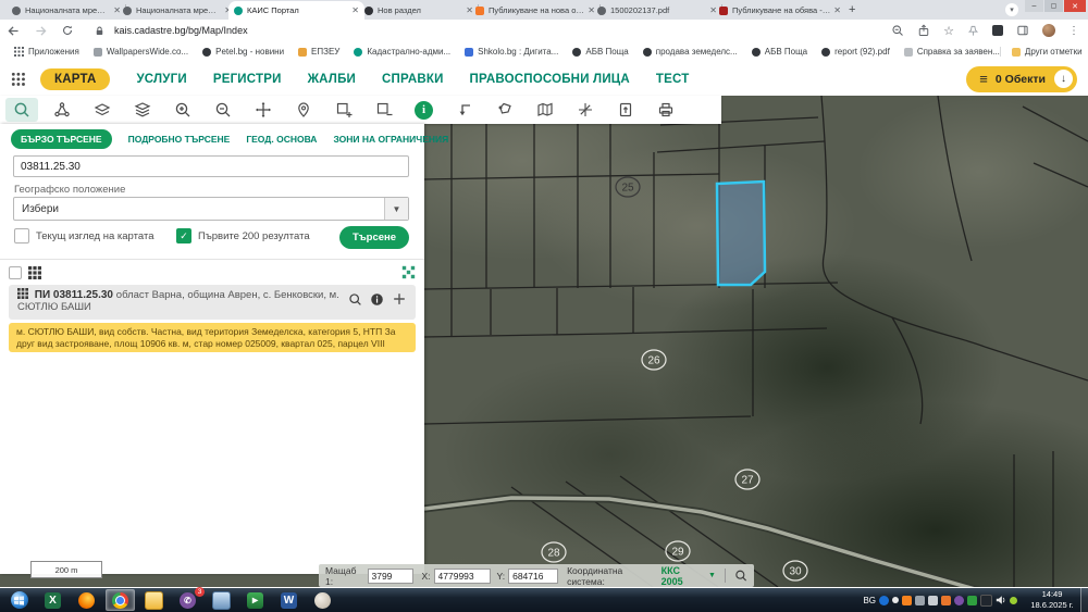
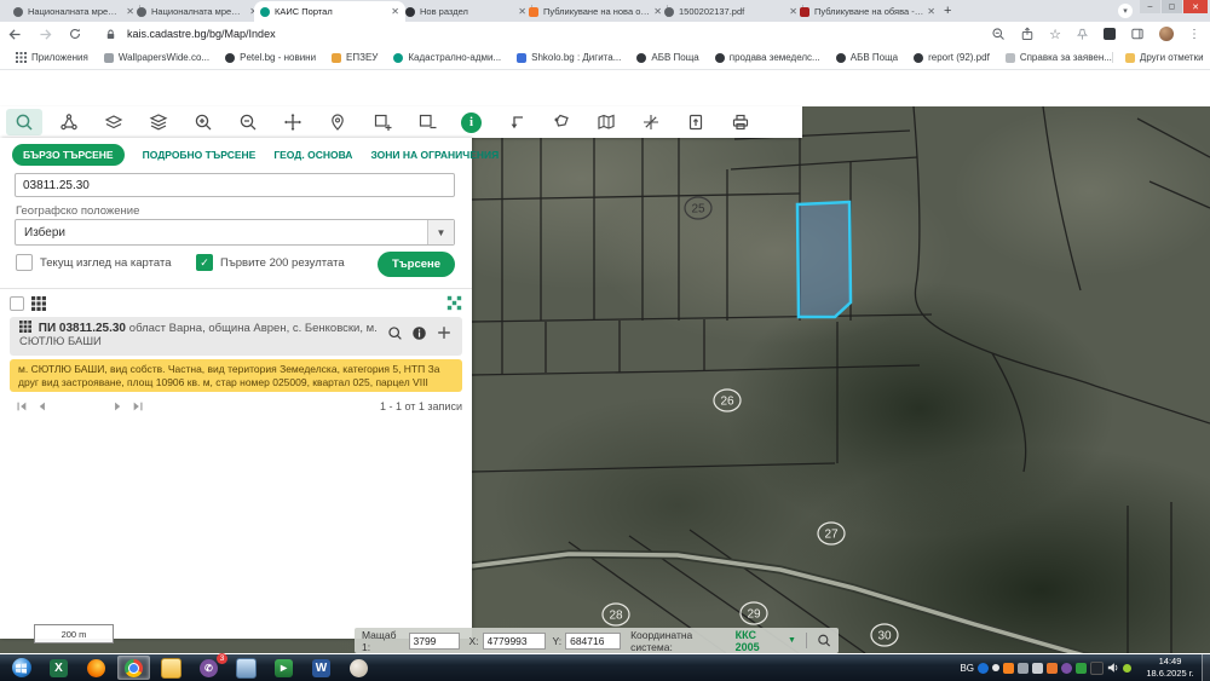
  Националната мрежа
  ✕
  Националната мрежа
  КАИС Портал
  ✕
  Нов раздел
  ✕
  Публикуване на нова обя
  ✕
  1500202137.pdf
  ✕
  Публикуване на обява - П
  ✕
  +
  kais.cadastre.bg/bg/Map/Index
  ☆
  ⋮
  Приложения
  WallpapersWide.co...
  Petel.bg - новини
  ЕПЗЕУ
  Кадастрално-адми...
  Shkolo.bg : Дигита...
  АБВ Поща
  продава земеделс...
  АБВ Поща
  report (92).pdf
  Справка за заявен...
  Други отметки
- КАРТА
- УСЛУГИ
- РЕГИСТРИ
- ЖАЛБИ
- СПРАВКИ
- ПРАВОСПОСОБНИ ЛИЦА
- ТЕСТ
- ≡
- 0 Обекти
- ↓
  25
  26
  27
  28
  29
  30
  i
  БЪРЗО ТЪРСЕНЕ
  ПОДРОБНО ТЪРСЕНЕ
  ГЕОД. ОСНОВА
  ЗОНИ НА ОГРАНИЧЕНИЯ
  03811.25.30
  Географско положение
  Избери
  ▼
  Текущ изглед на картата
  ✓
  Първите 200 резултата
  Търсене
  ПИ 03811.25.30 област Варна, община Аврен, с. Бенковски, м. СЮТЛЮ БАШИ
  м. СЮТЛЮ БАШИ, вид собств. Частна, вид територия Земеделска, категория 5, НТП За друг вид застрояване, площ 10906 кв. м, стар номер 025009, квартал 025, парцел VIII
+ 1 - 1 от 1 записи
  200 m
  Мащаб 1:
  3799
  X:
  4779993
  Y:
  684716
  Координатна система:
  ККС 2005
  X
  ✆
  ▸
  W
  BG
  14:49
  18.6.2025 г.
